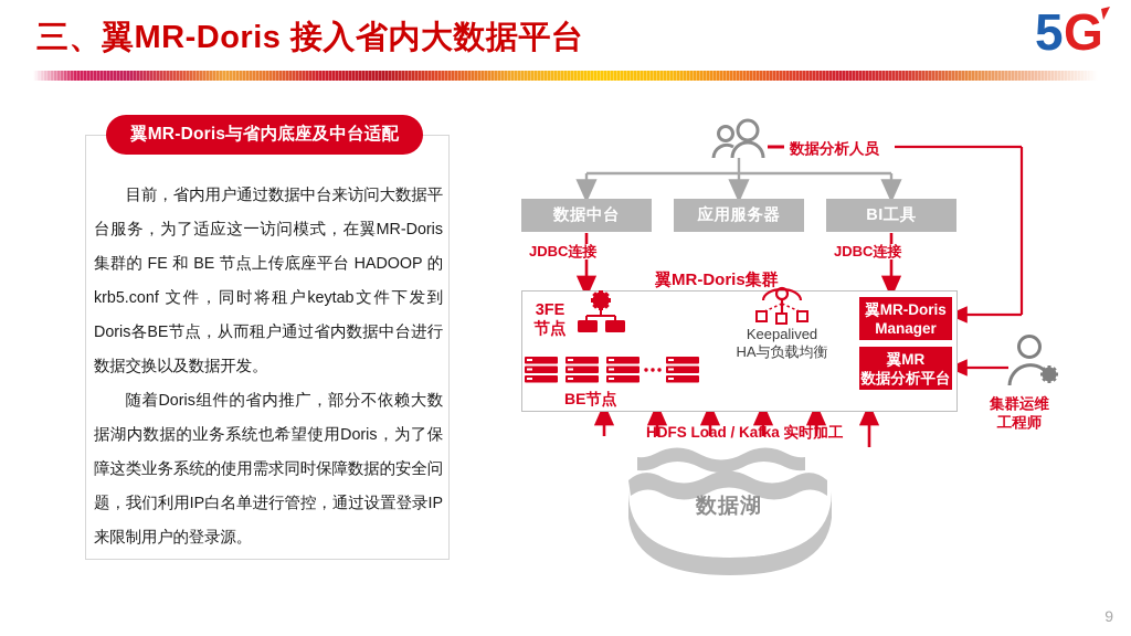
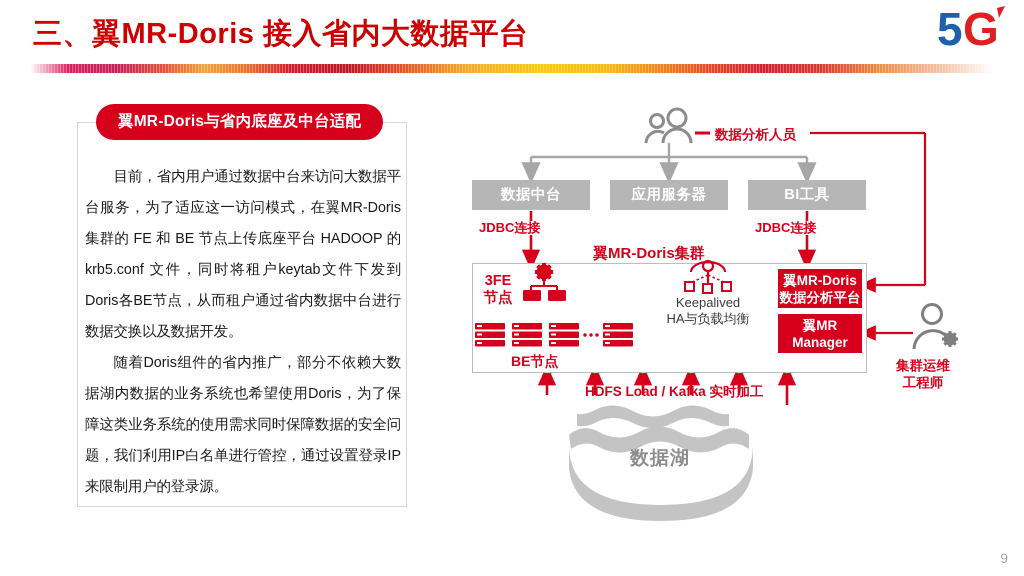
  三、翼MR-Doris 接入省内大数据平台
  5
  G
  翼MR-Doris与省内底座及中台适配
  目前，省内用户通过数据中台来访问大数据平台服务，为了适应这一访问模式，在翼MR-Doris集群的 FE 和 BE 节点上传底座平台 HADOOP 的 krb5.conf 文件，同时将租户keytab文件下发到Doris各BE节点，从而租户通过省内数据中台进行数据交换以及数据开发。
  随着Doris组件的省内推广，部分不依赖大数据湖内数据的业务系统也希望使用Doris，为了保障这类业务系统的使用需求同时保障数据的安全问题，我们利用IP白名单进行管控，通过设置登录IP来限制用户的登录源。
  数据分析人员
  数据中台
  应用服务器
  BI工具
  JDBC连接
  JDBC连接
  翼MR-Doris集群
  3FE
  节点
  BE节点
  Keepalived
  HA与负载均衡
  翼MR-Doris
- Manager
+ 数据分析平台
  翼MR
- 数据分析平台
+ Manager
  集群运维
  工程师
  HDFS Load / Kafka 实时加工
  数据湖
  9
